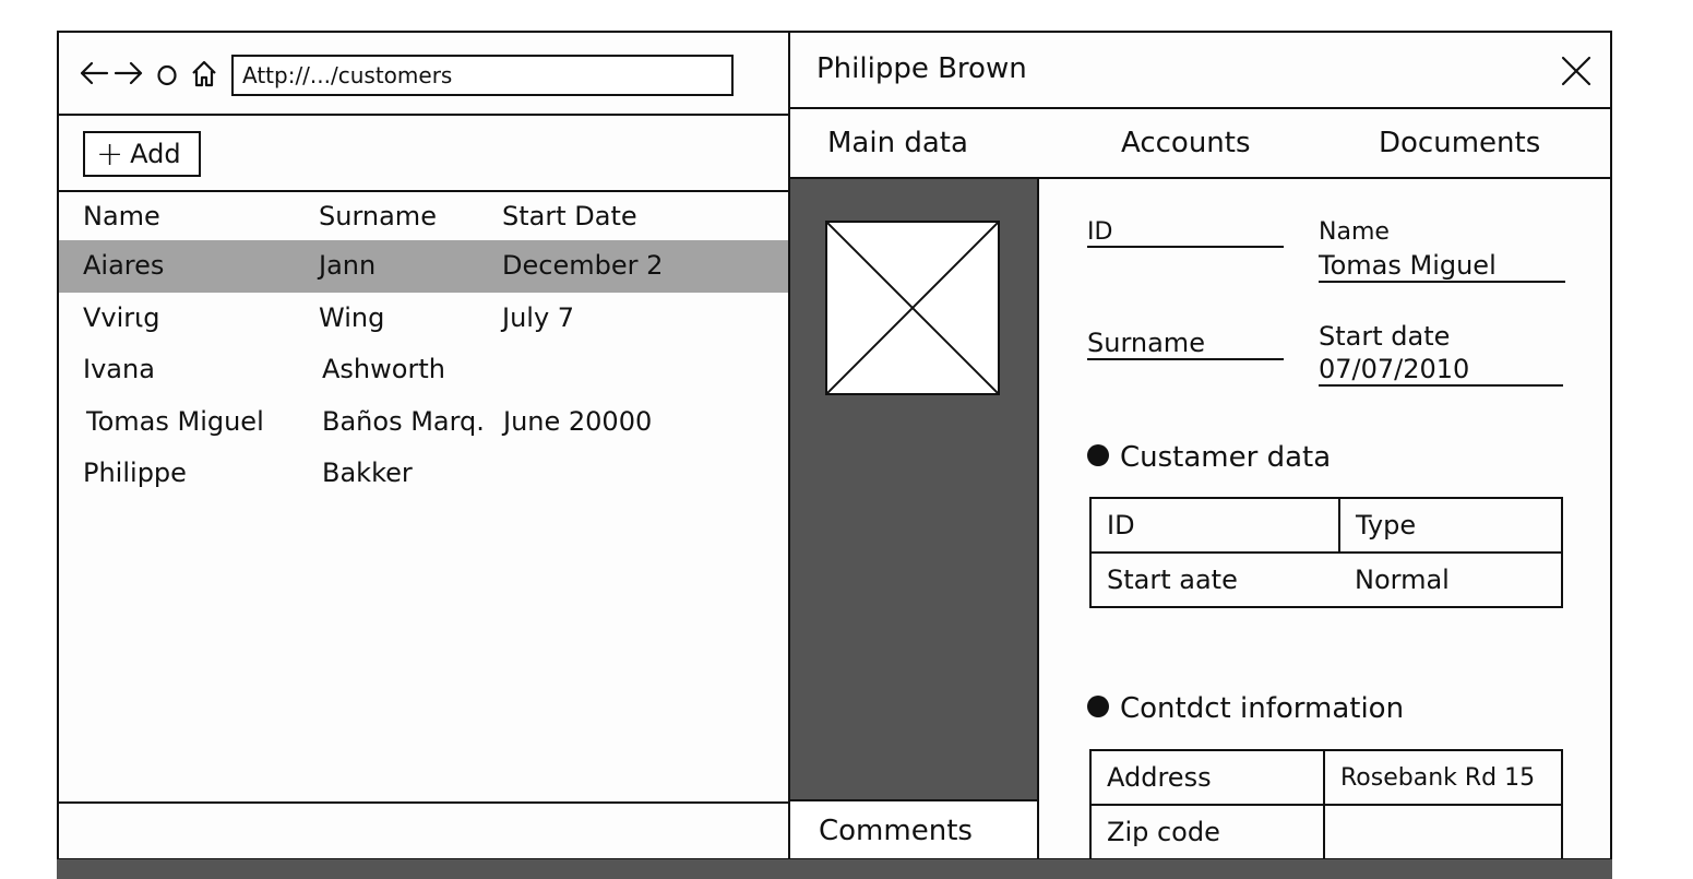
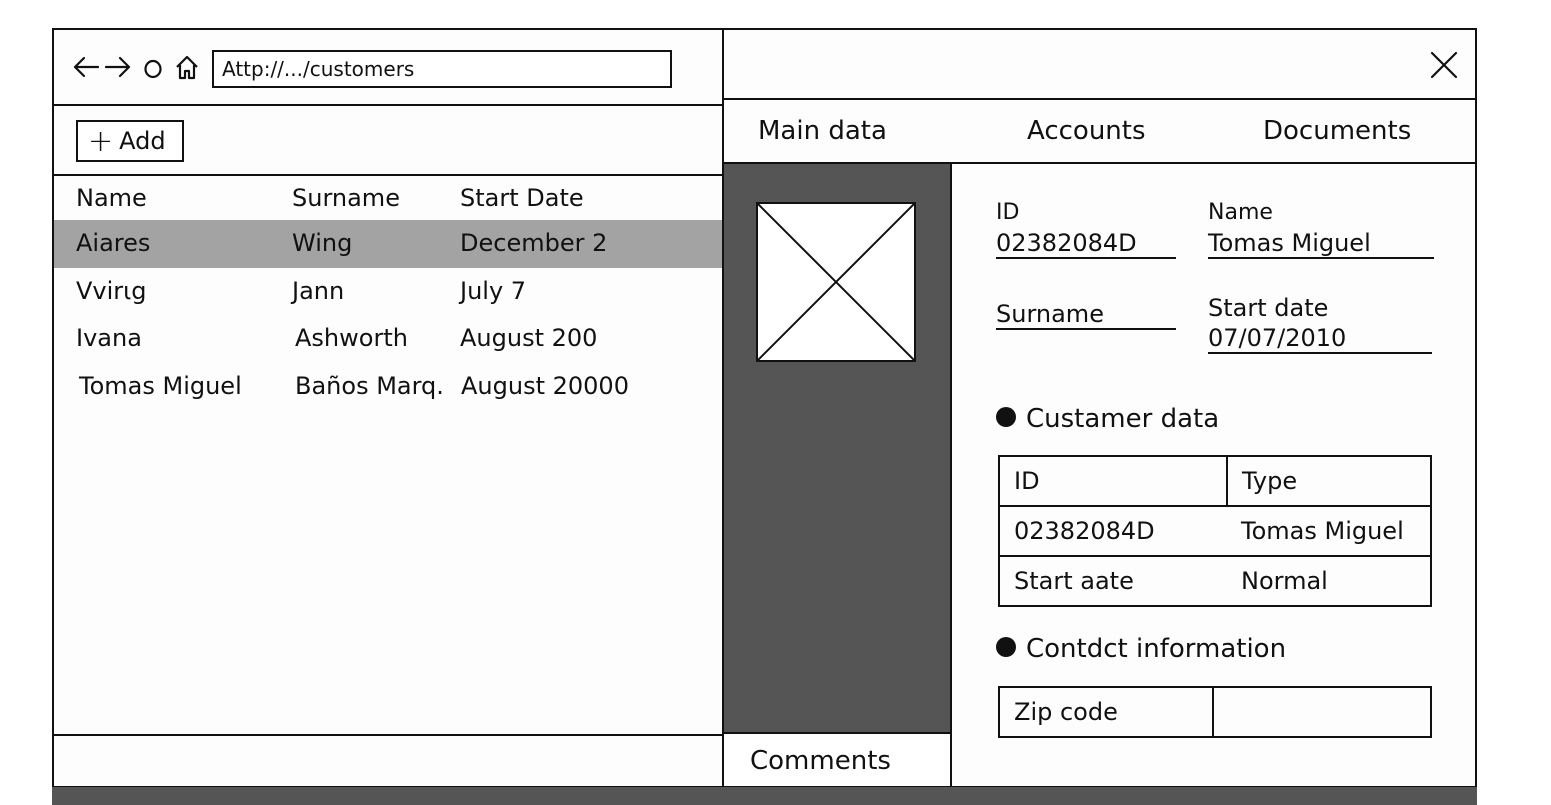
  Attp://.../customers
  + Add
  Name
  Surname
  Start Date
  Aiares
- Jann
+ Wing
  December 2
  Vvirιg
- Wing
+ Jann
  July 7
  Ivana
  Ashworth
+ August 200
  Tomas Miguel
  Baños Marq.
- June 20000
+ August 20000
- Philippe
- Bakker
- Philippe Brown
  Main data
  Accounts
  Documents
  Comments
  ID
+ 02382084D
  Name
  Tomas Miguel
  Surname
  Start date
  07/07/2010
  Custamer data
  ID	Type
+ 02382084D	Tomas Miguel
  Start aate	Normal
  Contdct information
- Address	Rosebank Rd 15
  Zip code
